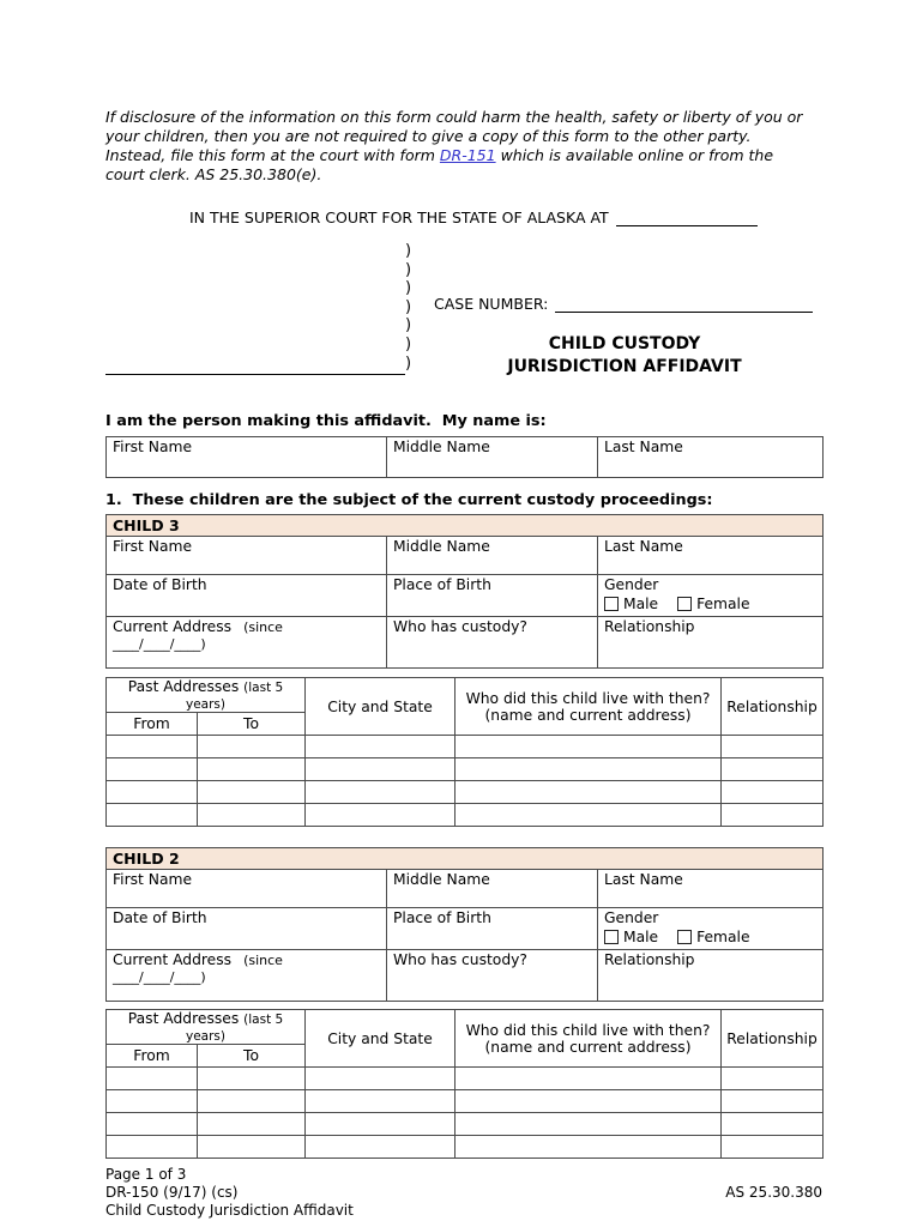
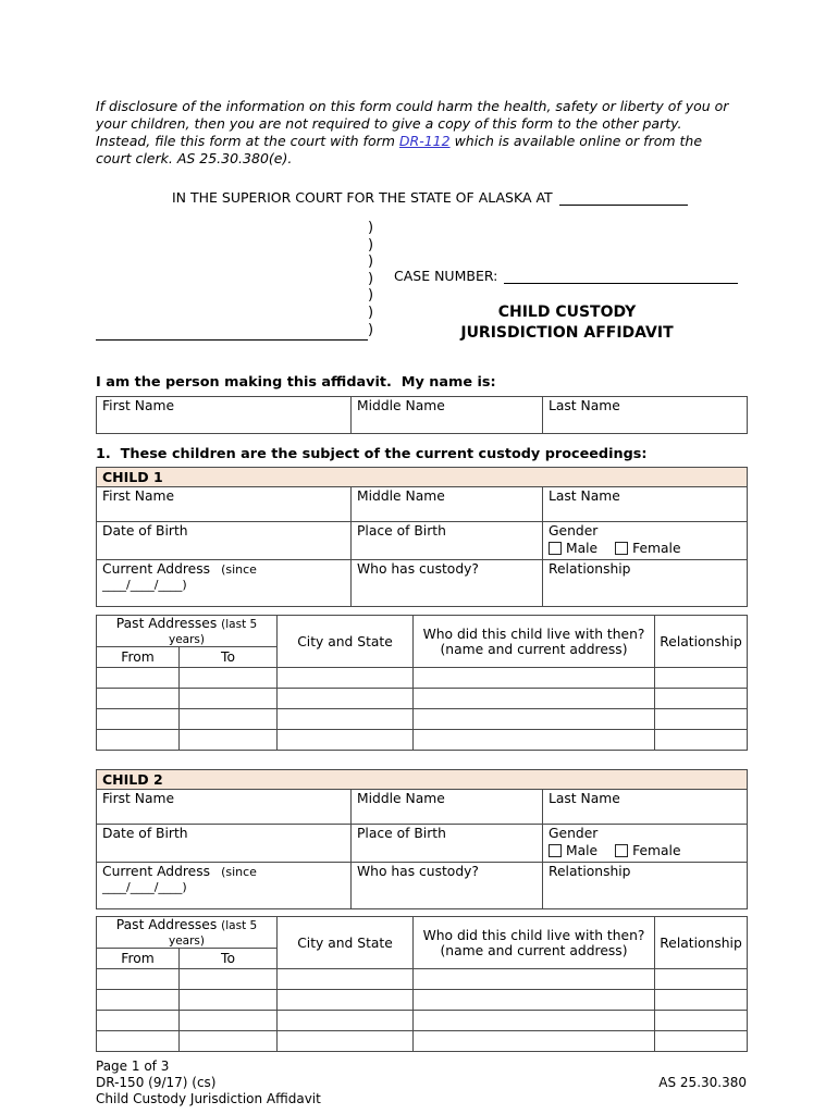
- If disclosure of the information on this form could harm the health, safety or liberty of you or your children, then you are not required to give a copy of this form to the other party. Instead, file this form at the court with form DR-151 which is available online or from the court clerk. AS 25.30.380(e).
+ If disclosure of the information on this form could harm the health, safety or liberty of you or your children, then you are not required to give a copy of this form to the other party. Instead, file this form at the court with form DR-112 which is available online or from the court clerk. AS 25.30.380(e).
  IN THE SUPERIOR COURT FOR THE STATE OF ALASKA AT
  )
  )
  )
  )
  )
  )
  )
  CASE NUMBER:
  CHILD CUSTODY
  JURISDICTION AFFIDAVIT
  I am the person making this affidavit. My name is:
  First Name	Middle Name	Last Name
  1. These children are the subject of the current custody proceedings:
- CHILD 3
+ CHILD 1
  First Name	Middle Name	Last Name
  Date of Birth	Place of Birth	Gender Male Female
  Current Address (since ____/____/____)	Who has custody?	Relationship
  Past Addresses (last 5 years)	City and State	Who did this child live with then? (name and current address)	Relationship
  From	To
  CHILD 2
  First Name	Middle Name	Last Name
  Date of Birth	Place of Birth	Gender Male Female
  Current Address (since ____/____/____)	Who has custody?	Relationship
  Past Addresses (last 5 years)	City and State	Who did this child live with then? (name and current address)	Relationship
  From	To
  Page 1 of 3
  DR-150 (9/17) (cs)
  AS 25.30.380
  Child Custody Jurisdiction Affidavit
